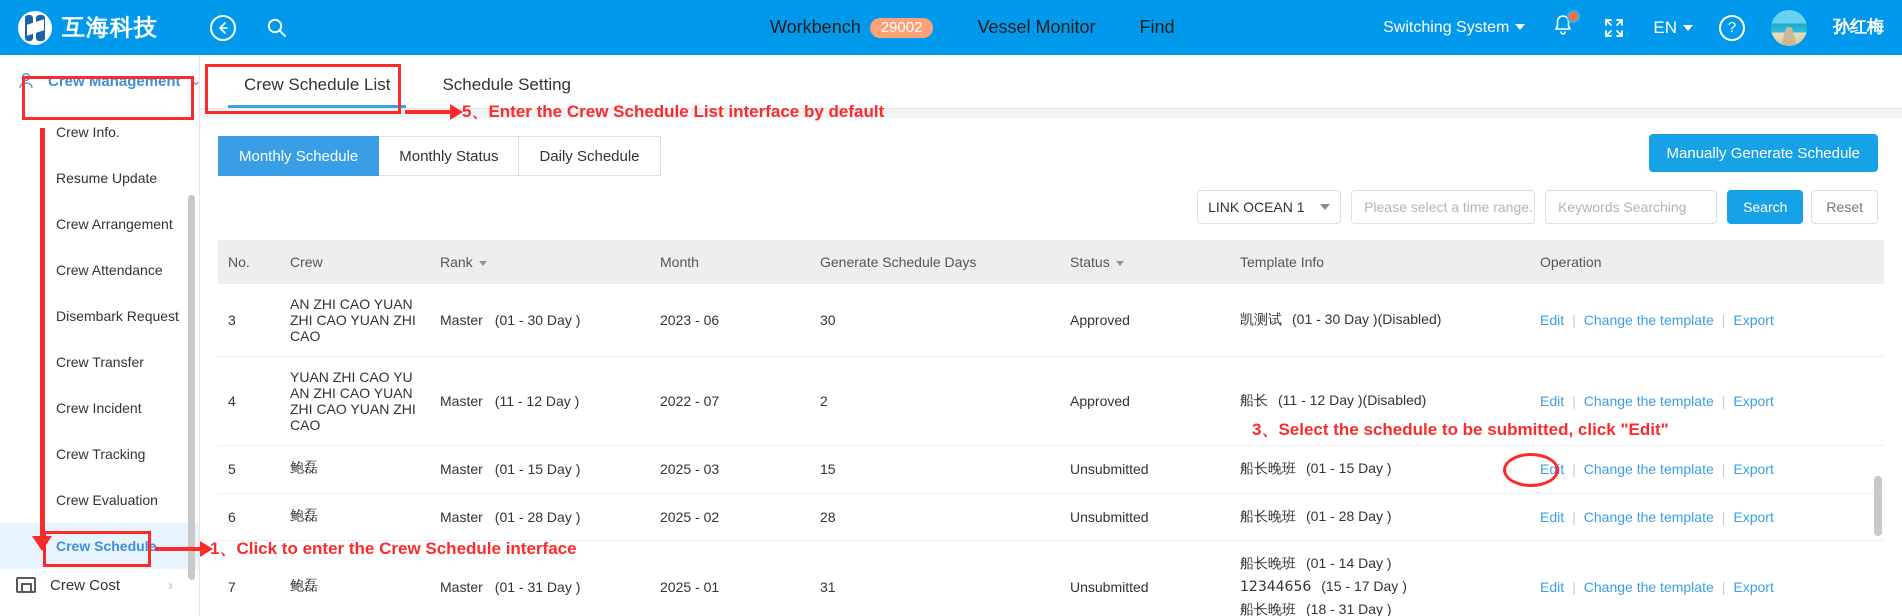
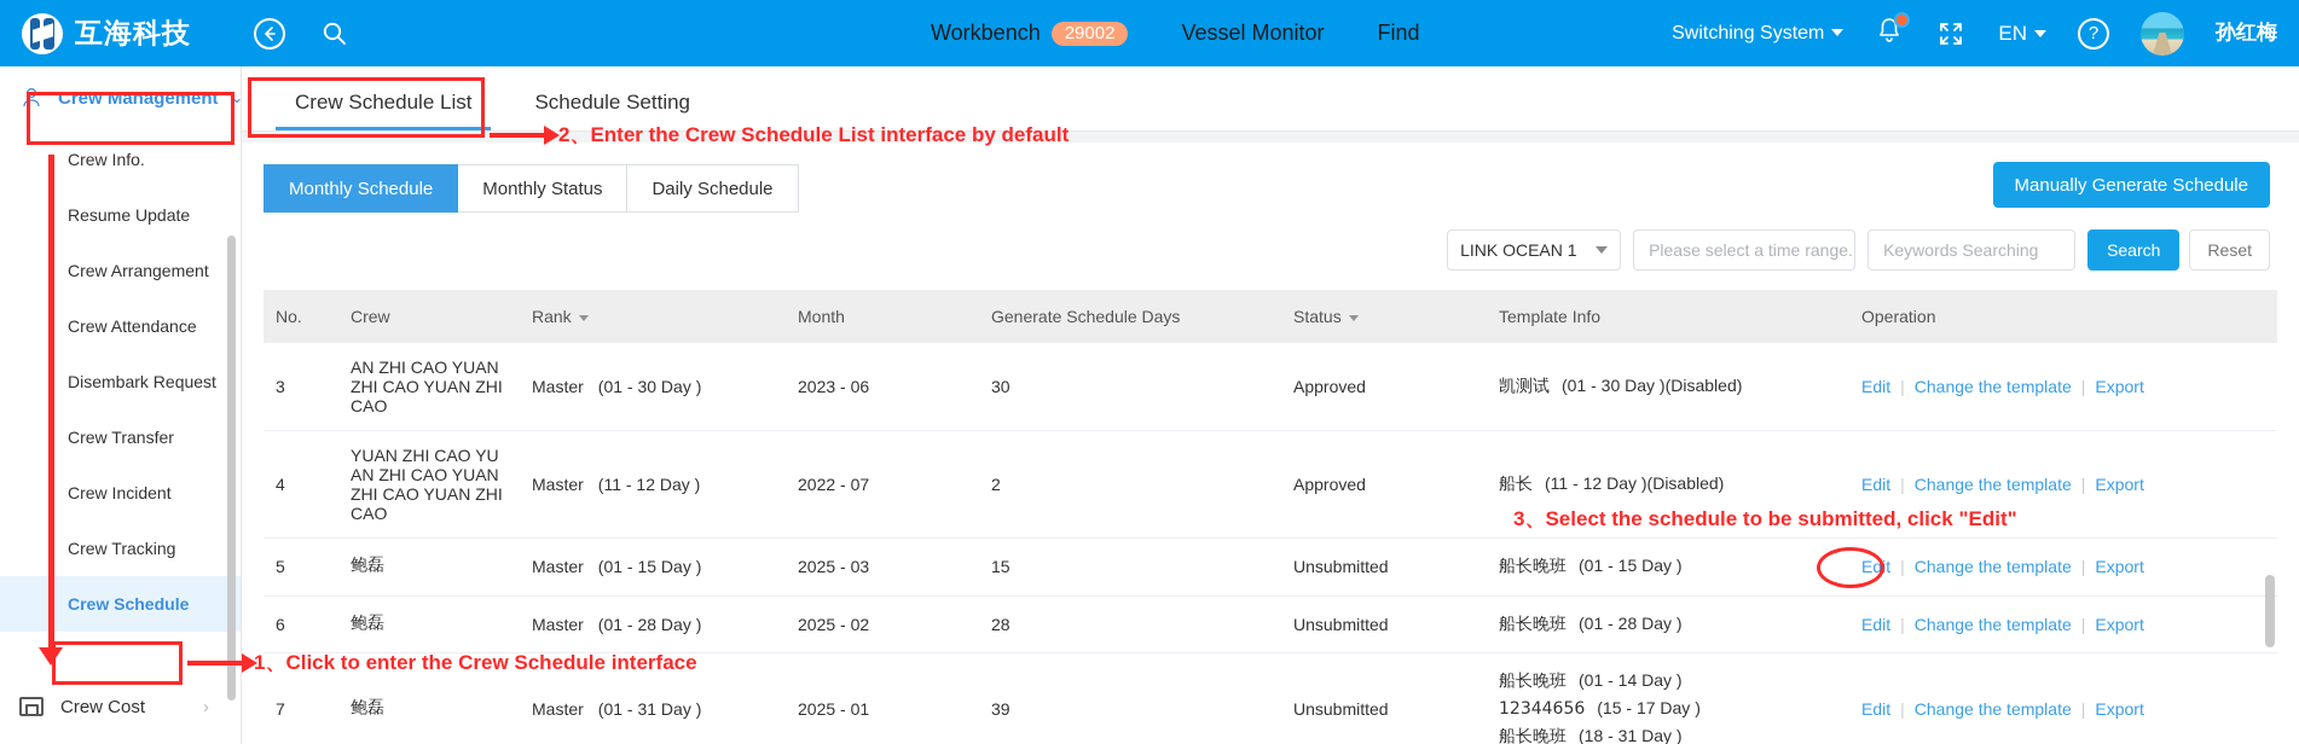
  互海科技
  Workbench
  29002
  Vessel Monitor
  Find
  Switching System
  EN
  ?
  孙红梅
  Crew Management
  ⌄
  Crew Info.
  Resume Update
  Crew Arrangement
  Crew Attendance
  Disembark Request
  Crew Transfer
  Crew Incident
  Crew Tracking
- Crew Evaluation
  Crew Schedule
  Crew Cost
  ›
  Crew Schedule List
  Schedule Setting
  Monthly Schedule
  Monthly Status
  Daily Schedule
  Manually Generate Schedule
  LINK OCEAN 1
  Please select a time range.
  Keywords Searching
  Search
  Reset
  No.	Crew	Rank	Month	Generate Schedule Days	Status	Template Info	Operation
  3	AN ZHI CAO YUAN ZHI CAO YUAN ZHI CAO	Master (01 - 30 Day )	2023 - 06	30	Approved	凯测试 (01 - 30 Day )(Disabled)	Edit | Change the template | Export
  4	YUAN ZHI CAO YU AN ZHI CAO YUAN ZHI CAO YUAN ZHI CAO	Master (11 - 12 Day )	2022 - 07	2	Approved	船长 (11 - 12 Day )(Disabled)	Edit | Change the template | Export
  5	鲍磊	Master (01 - 15 Day )	2025 - 03	15	Unsubmitted	船长晚班 (01 - 15 Day )	Edit | Change the template | Export
  6	鲍磊	Master (01 - 28 Day )	2025 - 02	28	Unsubmitted	船长晚班 (01 - 28 Day )	Edit | Change the template | Export
- 7	鲍磊	Master (01 - 31 Day )	2025 - 01	31	Unsubmitted	船长晚班 (01 - 14 Day ) 12344656 (15 - 17 Day ) 船长晚班 (18 - 31 Day )	Edit | Change the template | Export
+ 7	鲍磊	Master (01 - 31 Day )	2025 - 01	39	Unsubmitted	船长晚班 (01 - 14 Day ) 12344656 (15 - 17 Day ) 船长晚班 (18 - 31 Day )	Edit | Change the template | Export
  1、Click to enter the Crew Schedule interface
- 5、Enter the Crew Schedule List interface by default
+ 2、Enter the Crew Schedule List interface by default
  3、Select the schedule to be submitted, click "Edit"
